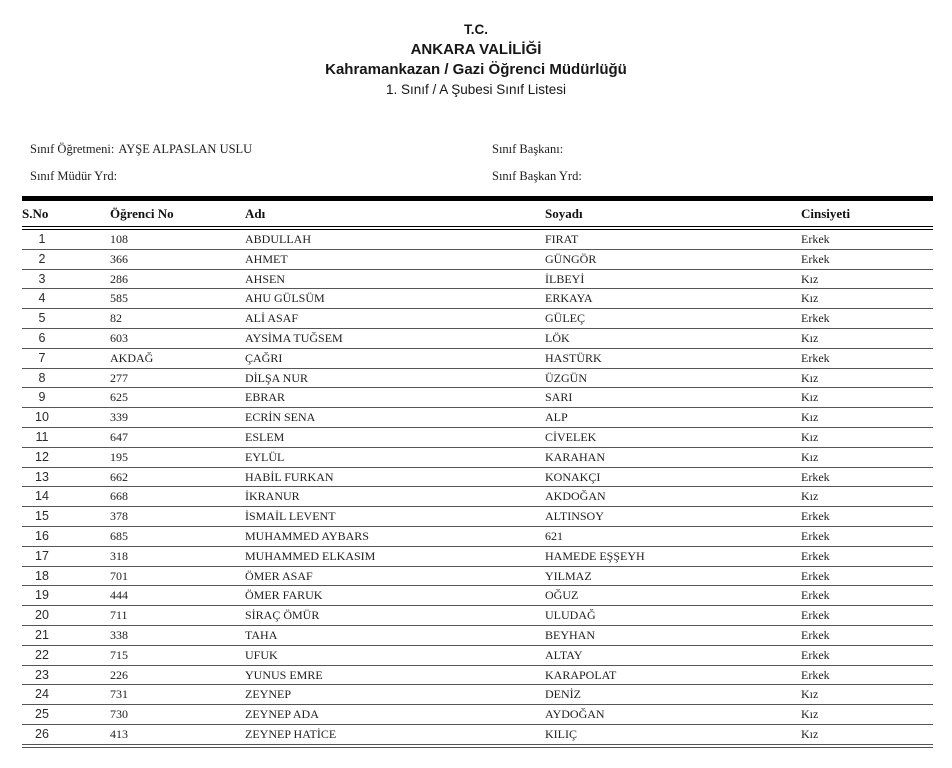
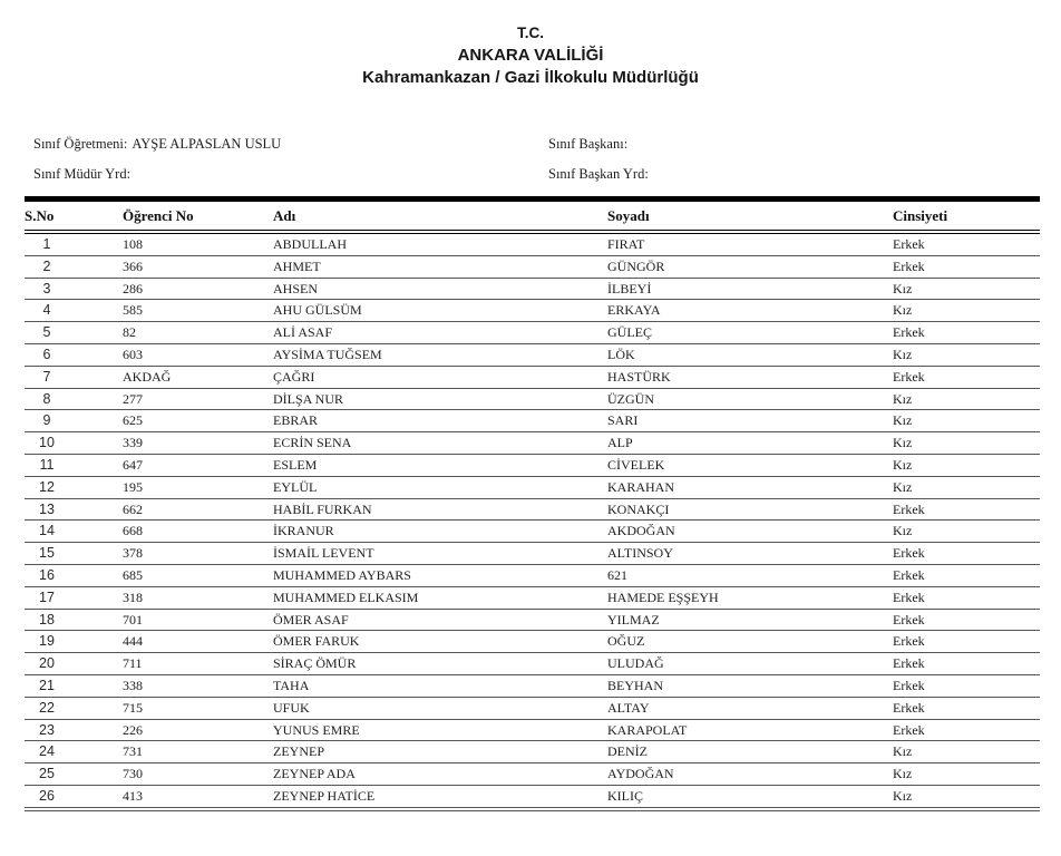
  T.C.
  ANKARA VALİLİĞİ
- Kahramankazan / Gazi Öğrenci Müdürlüğü
+ Kahramankazan / Gazi İlkokulu Müdürlüğü
- 1. Sınıf / A Şubesi Sınıf Listesi
  Sınıf Öğretmeni: AYŞE ALPASLAN USLU
  Sınıf Başkanı:
  Sınıf Müdür Yrd:
  Sınıf Başkan Yrd:
  S.No	Öğrenci No	Adı	Soyadı	Cinsiyeti
  1	108	ABDULLAH	FIRAT	Erkek
  2	366	AHMET	GÜNGÖR	Erkek
  3	286	AHSEN	İLBEYİ	Kız
  4	585	AHU GÜLSÜM	ERKAYA	Kız
  5	82	ALİ ASAF	GÜLEÇ	Erkek
  6	603	AYSİMA TUĞSEM	LÖK	Kız
  7	AKDAĞ	ÇAĞRI	HASTÜRK	Erkek
  8	277	DİLŞA NUR	ÜZGÜN	Kız
  9	625	EBRAR	SARI	Kız
  10	339	ECRİN SENA	ALP	Kız
  11	647	ESLEM	CİVELEK	Kız
  12	195	EYLÜL	KARAHAN	Kız
  13	662	HABİL FURKAN	KONAKÇI	Erkek
  14	668	İKRANUR	AKDOĞAN	Kız
  15	378	İSMAİL LEVENT	ALTINSOY	Erkek
  16	685	MUHAMMED AYBARS	621	Erkek
  17	318	MUHAMMED ELKASIM	HAMEDE EŞŞEYH	Erkek
  18	701	ÖMER ASAF	YILMAZ	Erkek
  19	444	ÖMER FARUK	OĞUZ	Erkek
  20	711	SİRAÇ ÖMÜR	ULUDAĞ	Erkek
  21	338	TAHA	BEYHAN	Erkek
  22	715	UFUK	ALTAY	Erkek
  23	226	YUNUS EMRE	KARAPOLAT	Erkek
  24	731	ZEYNEP	DENİZ	Kız
  25	730	ZEYNEP ADA	AYDOĞAN	Kız
  26	413	ZEYNEP HATİCE	KILIÇ	Kız
